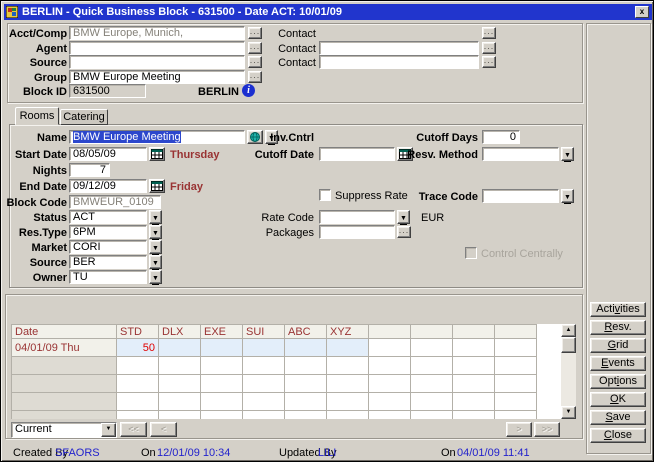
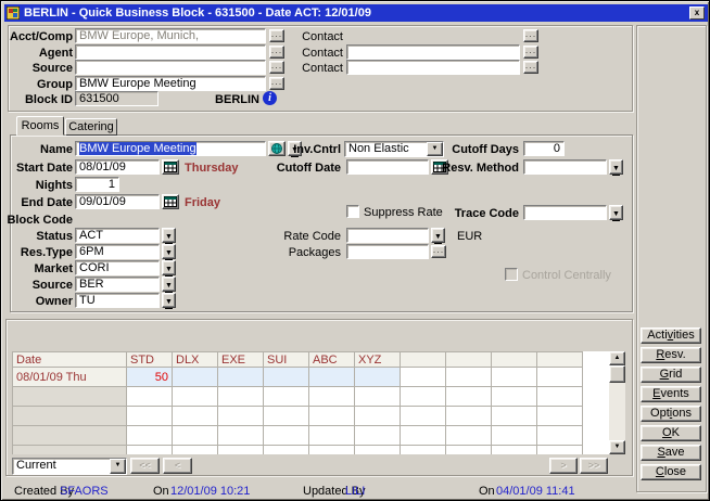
- BERLIN - Quick Business Block - 631500 - Date ACT: 10/01/09
+ BERLIN - Quick Business Block - 631500 - Date ACT: 12/01/09
  x
  Acct/Comp
  BMW Europe, Munich,
  ...
  Agent
  ...
  Source
  ...
  Group
  BMW Europe Meeting
  ...
  Block ID
  631500
  BERLIN
  i
  Contact
  ...
  Contact
  ...
  Contact
  ...
  Rooms
  Catering
  Name
  BMW Europe Meeting
  Inv.Cntrl
+ Non Elastic
  Cutoff Days
  0
  Start Date
- 08/05/09
+ 08/01/09
  Thursday
  Cutoff Date
  Resv. Method
  Nights
- 7
+ 1
  End Date
- 09/12/09
+ 09/01/09
  Friday
  Suppress Rate
  Trace Code
  Block Code
- BMWEUR_0109
  Status
  ACT
  Rate Code
  EUR
  Res.Type
  6PM
  Packages
  ...
  Market
  CORI
  Source
  BER
  Owner
  TU
  Control Centrally
  Date	STD	DLX	EXE	SUI	ABC	XYZ
- 04/01/09 Thu	50
+ 08/01/09 Thu	50
  Current
  <<
  <
  >
  >>
  Activities
  Resv.
  Grid
  Events
  Options
  OK
  Save
  Close
  Created By
  SFAORS
  On
- 12/01/09 10:34
+ 12/01/09 10:21
  Updated By
  LILI
  On
  04/01/09 11:41
